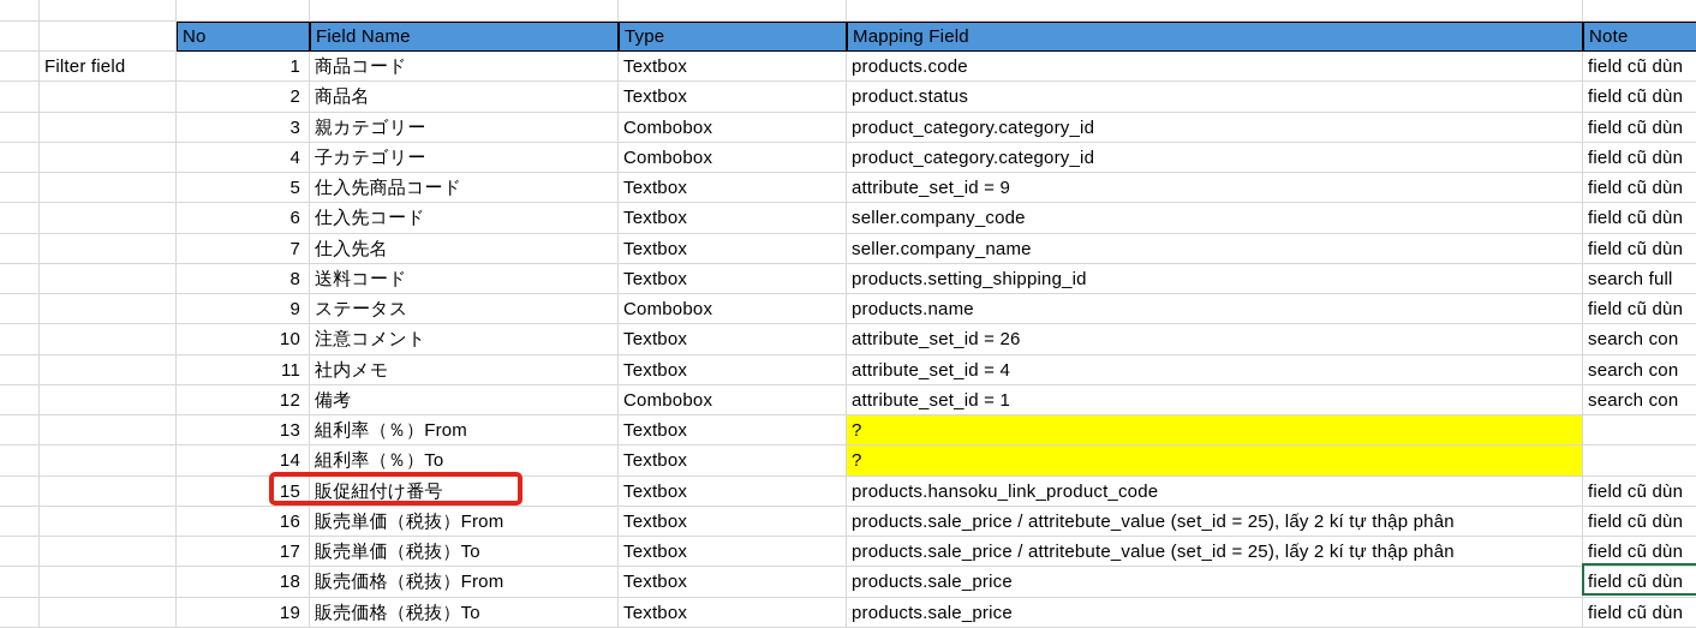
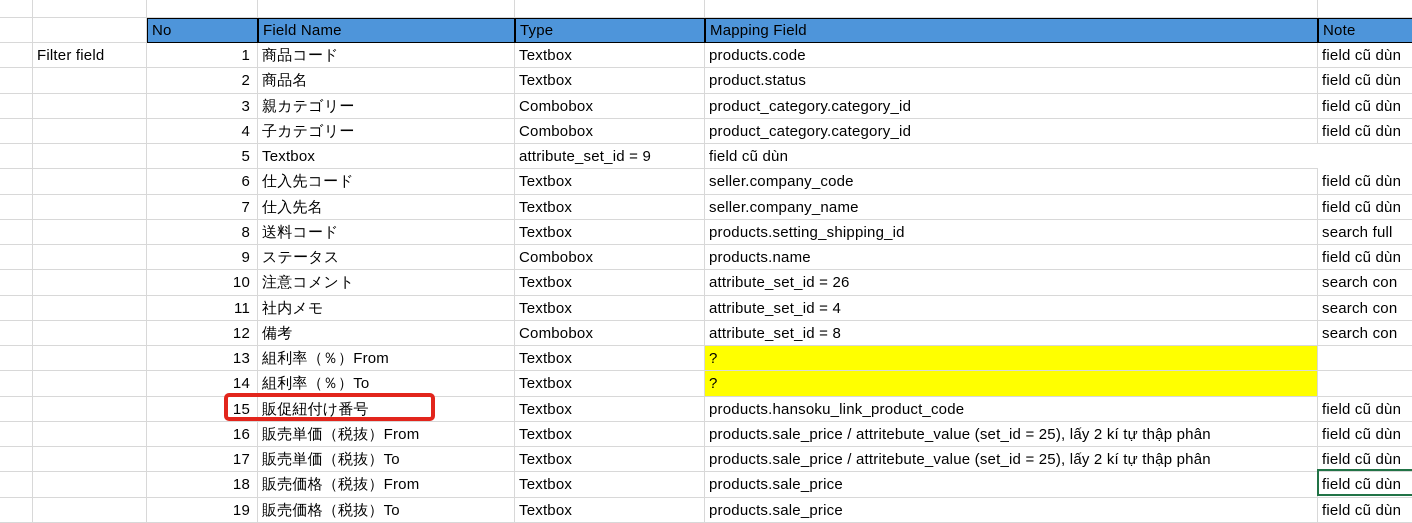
  No
  Field Name
  Type
  Mapping Field
  Note
  Filter field
  1
  商品コード
  Textbox
  products.code
  field cũ dùn
  2
  商品名
  Textbox
  product.status
  field cũ dùn
  3
  親カテゴリー
  Combobox
  product_category.category_id
  field cũ dùn
  4
  子カテゴリー
  Combobox
  product_category.category_id
  field cũ dùn
  5
- 仕入先商品コード
  Textbox
  attribute_set_id = 9
  field cũ dùn
  6
  仕入先コード
  Textbox
  seller.company_code
  field cũ dùn
  7
  仕入先名
  Textbox
  seller.company_name
  field cũ dùn
  8
  送料コード
  Textbox
  products.setting_shipping_id
  search full
  9
  ステータス
  Combobox
  products.name
  field cũ dùn
  10
  注意コメント
  Textbox
  attribute_set_id = 26
  search con
  11
  社内メモ
  Textbox
  attribute_set_id = 4
  search con
  12
  備考
  Combobox
- attribute_set_id = 1
+ attribute_set_id = 8
  search con
  13
  組利率（％）From
  Textbox
  ?
  14
  組利率（％）To
  Textbox
  ?
  15
  販促紐付け番号
  Textbox
  products.hansoku_link_product_code
  field cũ dùn
  16
  販売単価（税抜）From
  Textbox
  products.sale_price / attritebute_value (set_id = 25), lấy 2 kí tự thập phân
  field cũ dùn
  17
  販売単価（税抜）To
  Textbox
  products.sale_price / attritebute_value (set_id = 25), lấy 2 kí tự thập phân
  field cũ dùn
  18
  販売価格（税抜）From
  Textbox
  products.sale_price
  field cũ dùn
  19
  販売価格（税抜）To
  Textbox
  products.sale_price
  field cũ dùn
